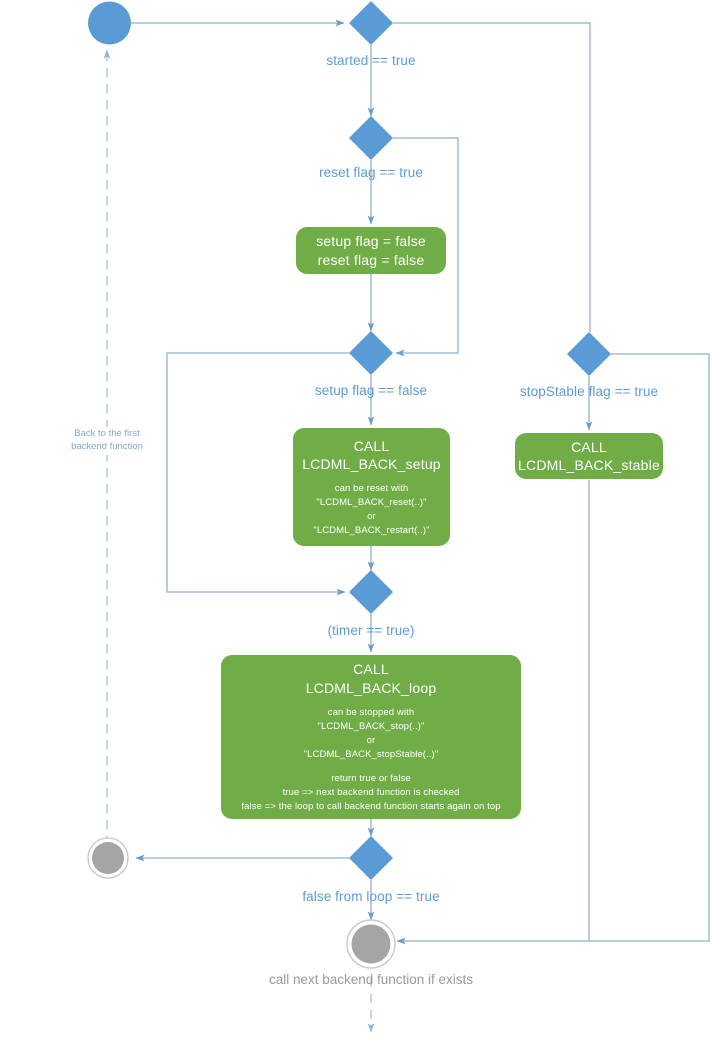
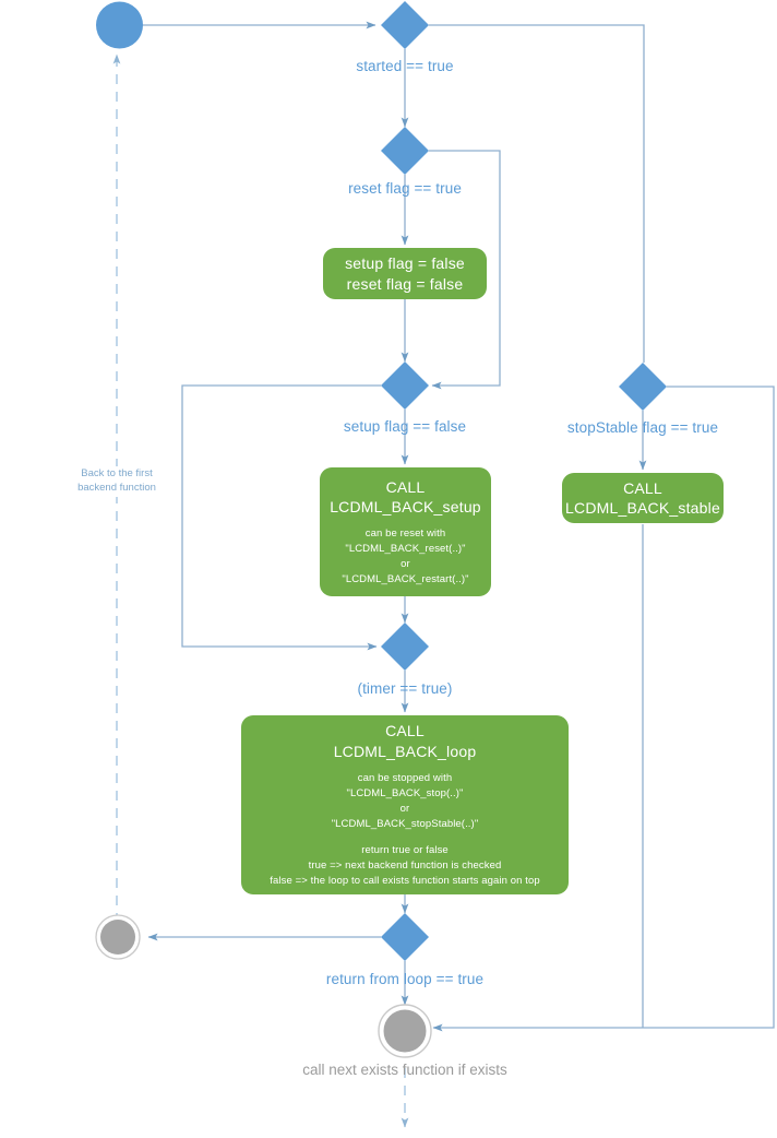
  started == true
  reset flag == true
  setup flag == false
  stopStable flag == true
  (timer == true)
- false from loop == true
+ return from loop == true
  Back to the first
  backend function
- call next backend function if exists
+ call next exists function if exists
  setup flag = false
  reset flag = false
  CALL
  LCDML_BACK_setup
  can be reset with
  "LCDML_BACK_reset(..)"
  or
  "LCDML_BACK_restart(..)"
  CALL
  LCDML_BACK_stable
  CALL
  LCDML_BACK_loop
  can be stopped with
  "LCDML_BACK_stop(..)"
  or
  "LCDML_BACK_stopStable(..)"
  return true or false
  true => next backend function is checked
- false => the loop to call backend function starts again on top
+ false => the loop to call exists function starts again on top
